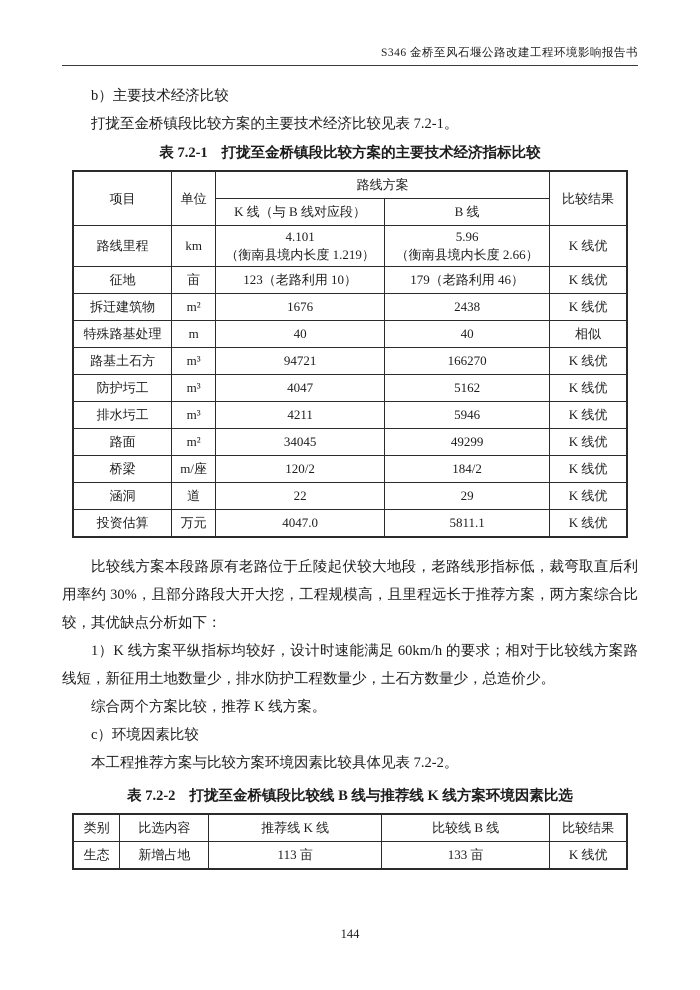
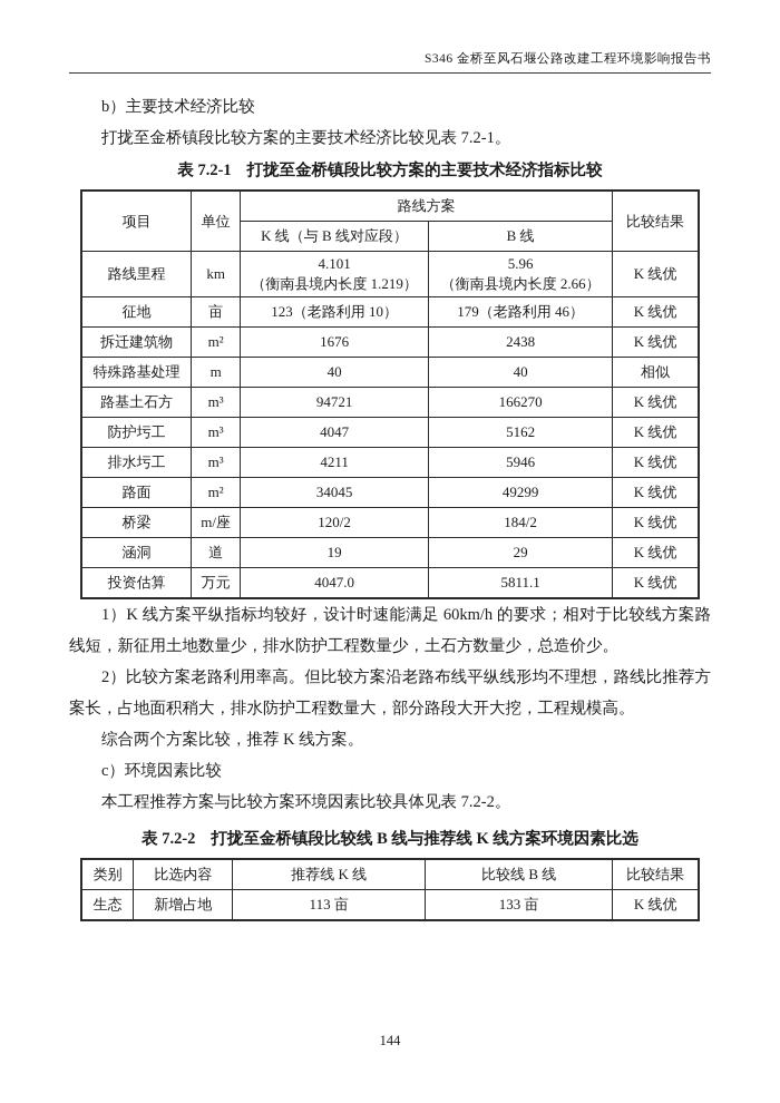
  S346 金桥至风石堰公路改建工程环境影响报告书
  b）主要技术经济比较
  打拢至金桥镇段比较方案的主要技术经济比较见表 7.2-1。
  表 7.2-1 打拢至金桥镇段比较方案的主要技术经济指标比较
  项目	单位	路线方案	比较结果
  K 线（与 B 线对应段）	B 线
  路线里程	km	4.101 （衡南县境内长度 1.219）	5.96 （衡南县境内长度 2.66）	K 线优
  征地	亩	123（老路利用 10）	179（老路利用 46）	K 线优
  拆迁建筑物	m²	1676	2438	K 线优
  特殊路基处理	m	40	40	相似
  路基土石方	m³	94721	166270	K 线优
  防护圬工	m³	4047	5162	K 线优
  排水圬工	m³	4211	5946	K 线优
  路面	m²	34045	49299	K 线优
  桥梁	m/座	120/2	184/2	K 线优
- 涵洞	道	22	29	K 线优
+ 涵洞	道	19	29	K 线优
  投资估算	万元	4047.0	5811.1	K 线优
- 比较线方案本段路原有老路位于丘陵起伏较大地段，老路线形指标低，裁弯取直后利用率约 30%，且部分路段大开大挖，工程规模高，且里程远长于推荐方案，两方案综合比较，其优缺点分析如下：
  1）K 线方案平纵指标均较好，设计时速能满足 60km/h 的要求；相对于比较线方案路线短，新征用土地数量少，排水防护工程数量少，土石方数量少，总造价少。
+ 2）比较方案老路利用率高。但比较方案沿老路布线平纵线形均不理想，路线比推荐方案长，占地面积稍大，排水防护工程数量大，部分路段大开大挖，工程规模高。
  综合两个方案比较，推荐 K 线方案。
  c）环境因素比较
  本工程推荐方案与比较方案环境因素比较具体见表 7.2-2。
  表 7.2-2 打拢至金桥镇段比较线 B 线与推荐线 K 线方案环境因素比选
  类别	比选内容	推荐线 K 线	比较线 B 线	比较结果
  生态	新增占地	113 亩	133 亩	K 线优
  144
